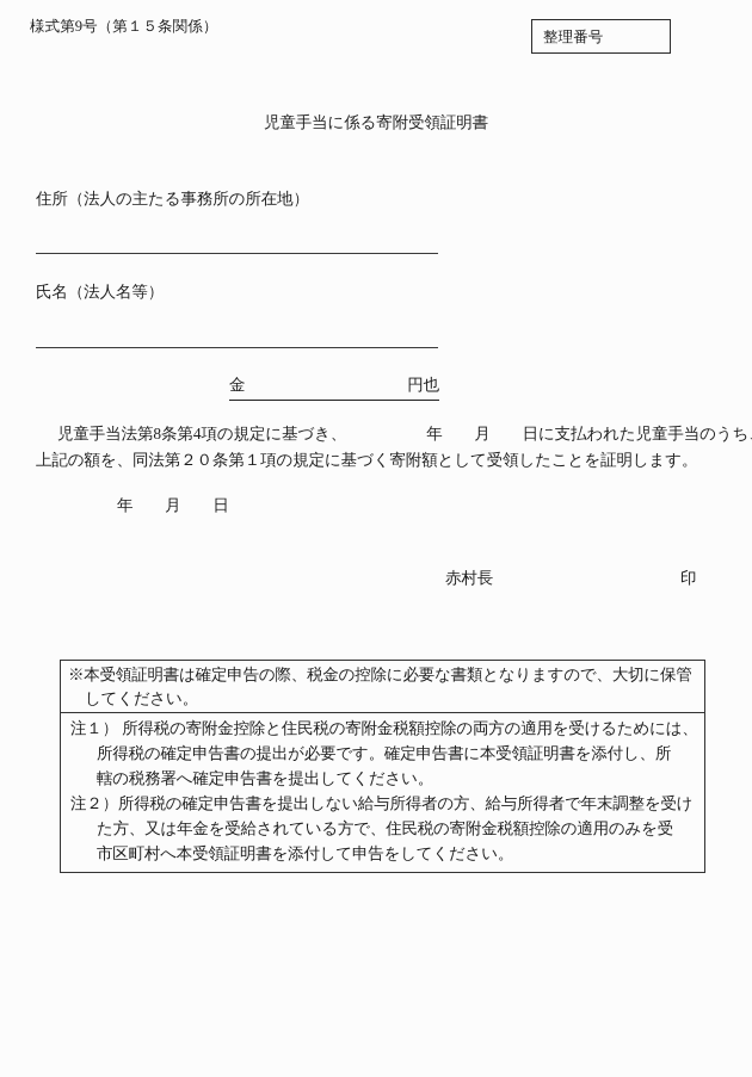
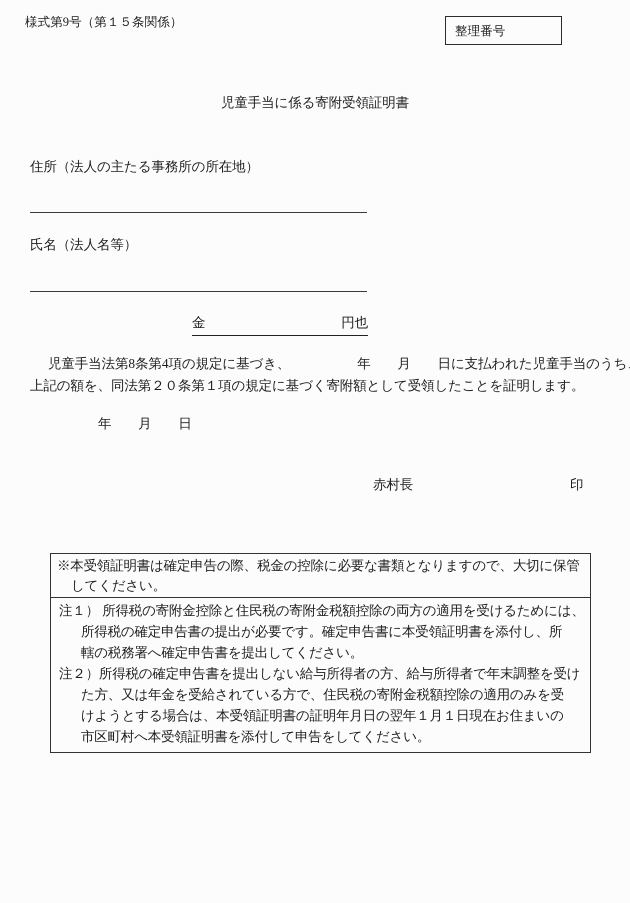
  様式第9号（第１５条関係）
  整理番号
  児童手当に係る寄附受領証明書
  住所（法人の主たる事務所の所在地）
  氏名（法人名等）
  金
  円也
  児童手当法第8条第4項の規定に基づき、 年 月 日に支払われた児童手当のうち
  上記の額を、同法第２０条第１項の規定に基づく寄附額として受領したことを証明します。
  年 月 日
  赤村長
  印
  ※本受領証明書は確定申告の際、税金の控除に必要な書類となりますので、大切に保管
  してください。
  注１） 所得税の寄附金控除と住民税の寄附金税額控除の両方の適用を受けるためには、
  所得税の確定申告書の提出が必要です。確定申告書に本受領証明書を添付し、所
  轄の税務署へ確定申告書を提出してください。
  注２）所得税の確定申告書を提出しない給与所得者の方、給与所得者で年末調整を受け
  た方、又は年金を受給されている方で、住民税の寄附金税額控除の適用のみを受
+ けようとする場合は、本受領証明書の証明年月日の翌年１月１日現在お住まいの
  市区町村へ本受領証明書を添付して申告をしてください。
